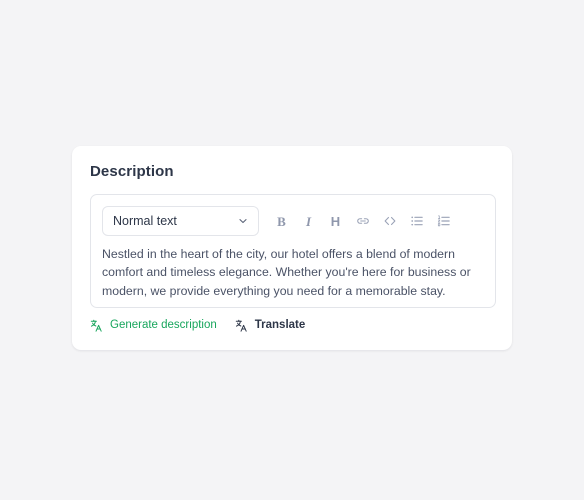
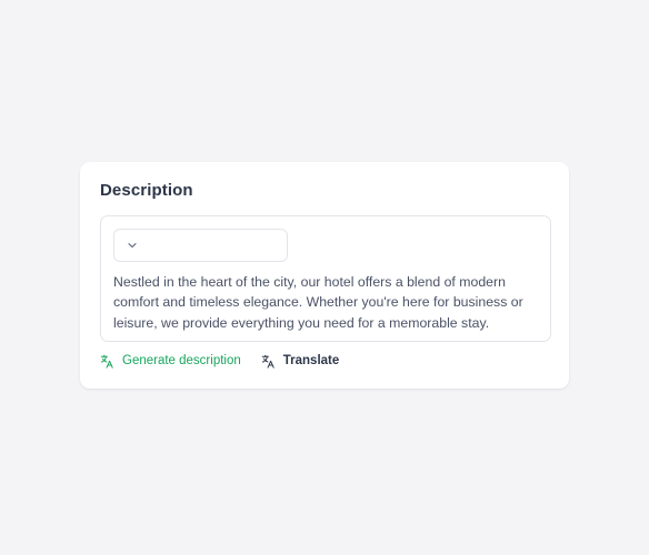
  Description
- Normal text
- B
- I
- H
- Nestled in the heart of the city, our hotel offers a blend of modern comfort and timeless elegance. Whether you're here for business or modern, we provide everything you need for a memorable stay.
+ Nestled in the heart of the city, our hotel offers a blend of modern comfort and timeless elegance. Whether you're here for business or leisure, we provide everything you need for a memorable stay.
  Generate description
  Translate
